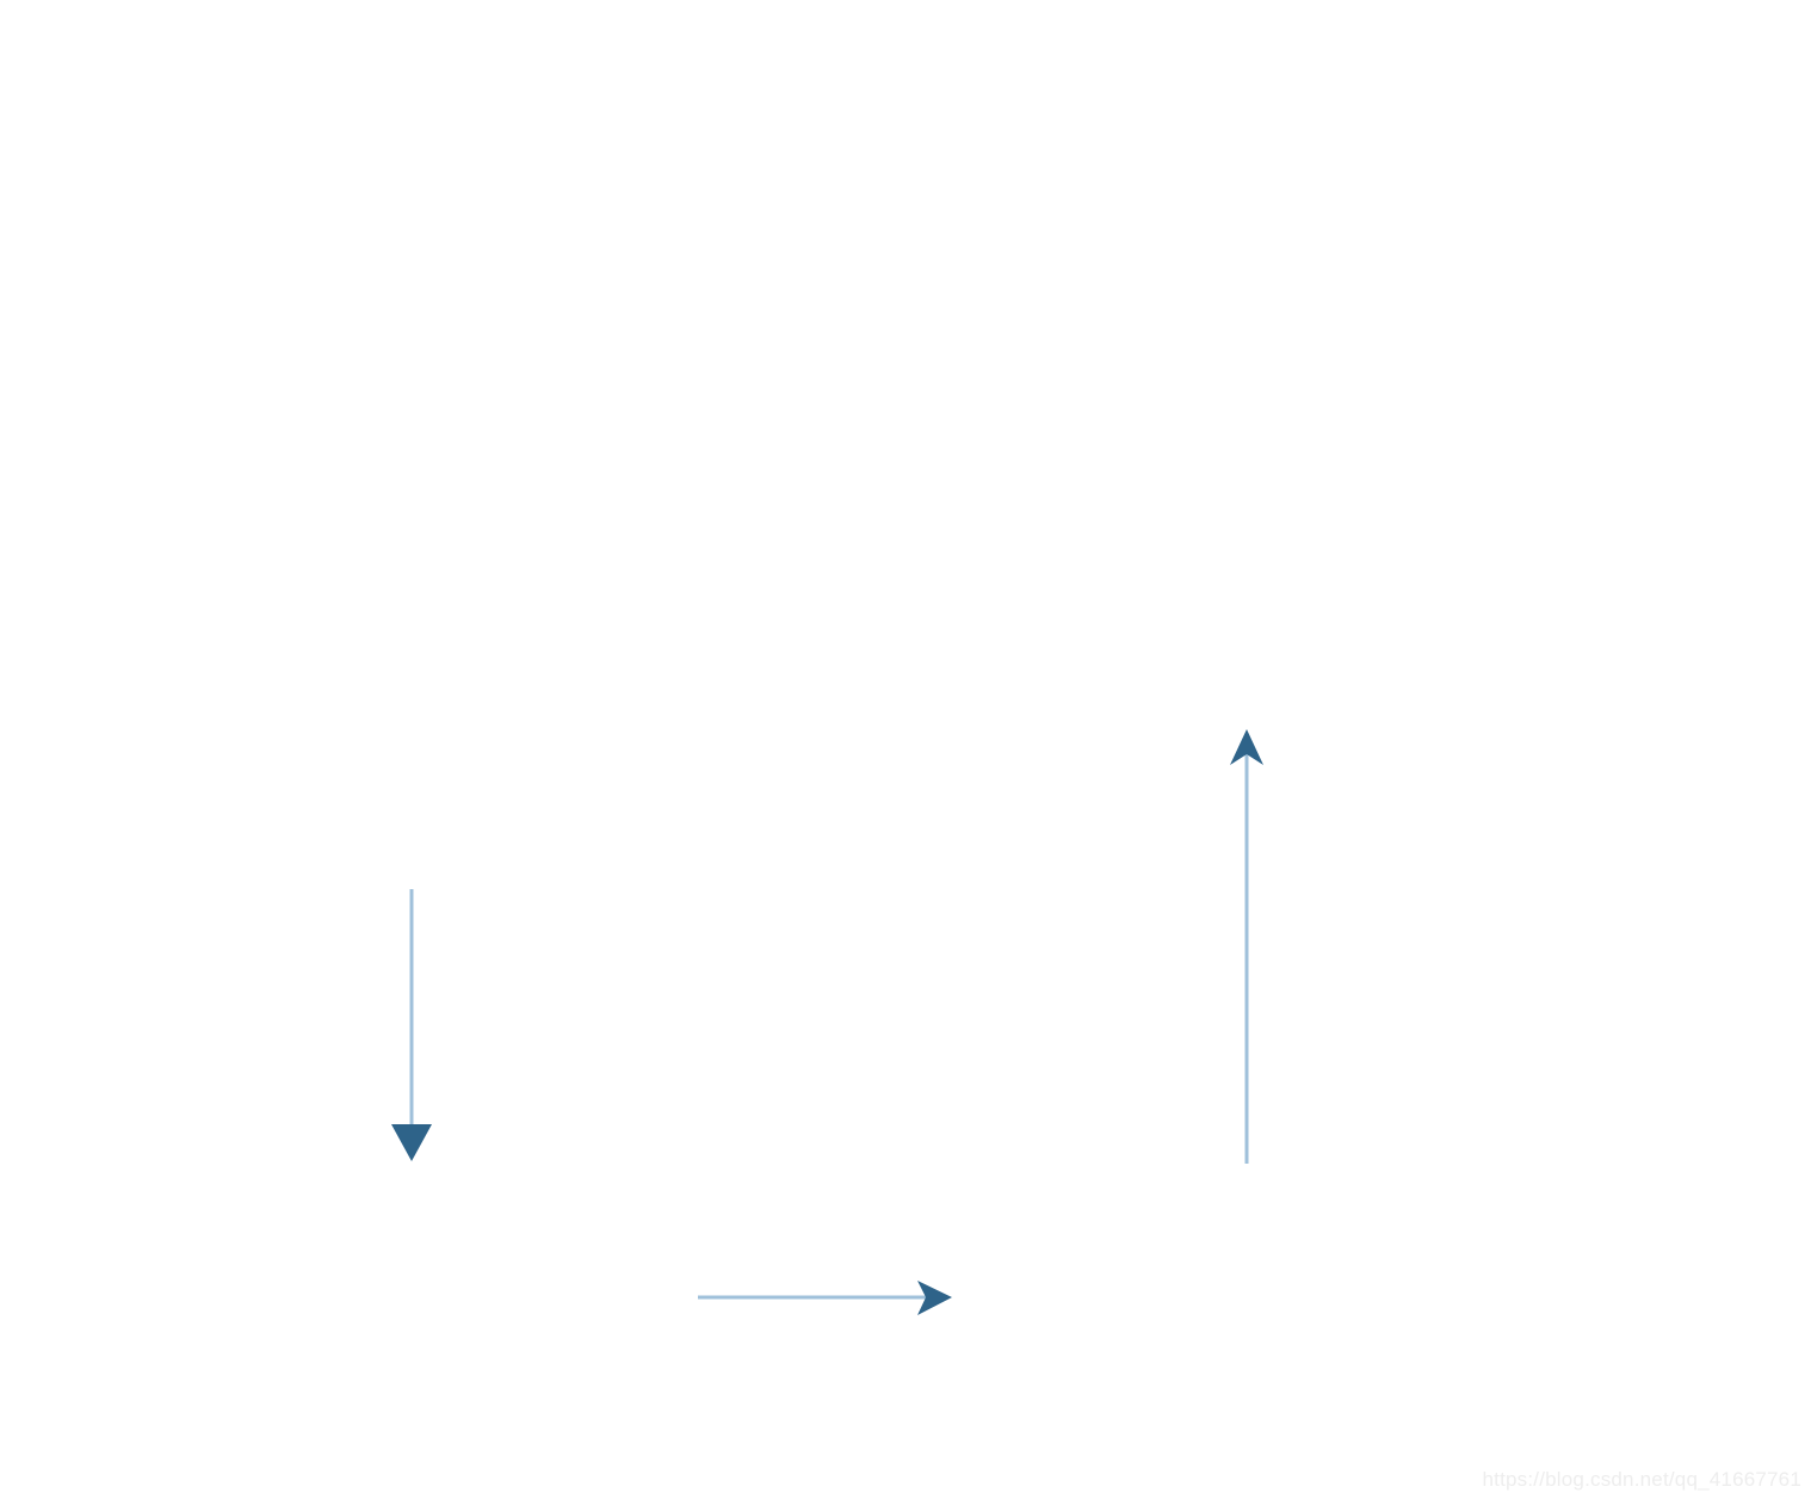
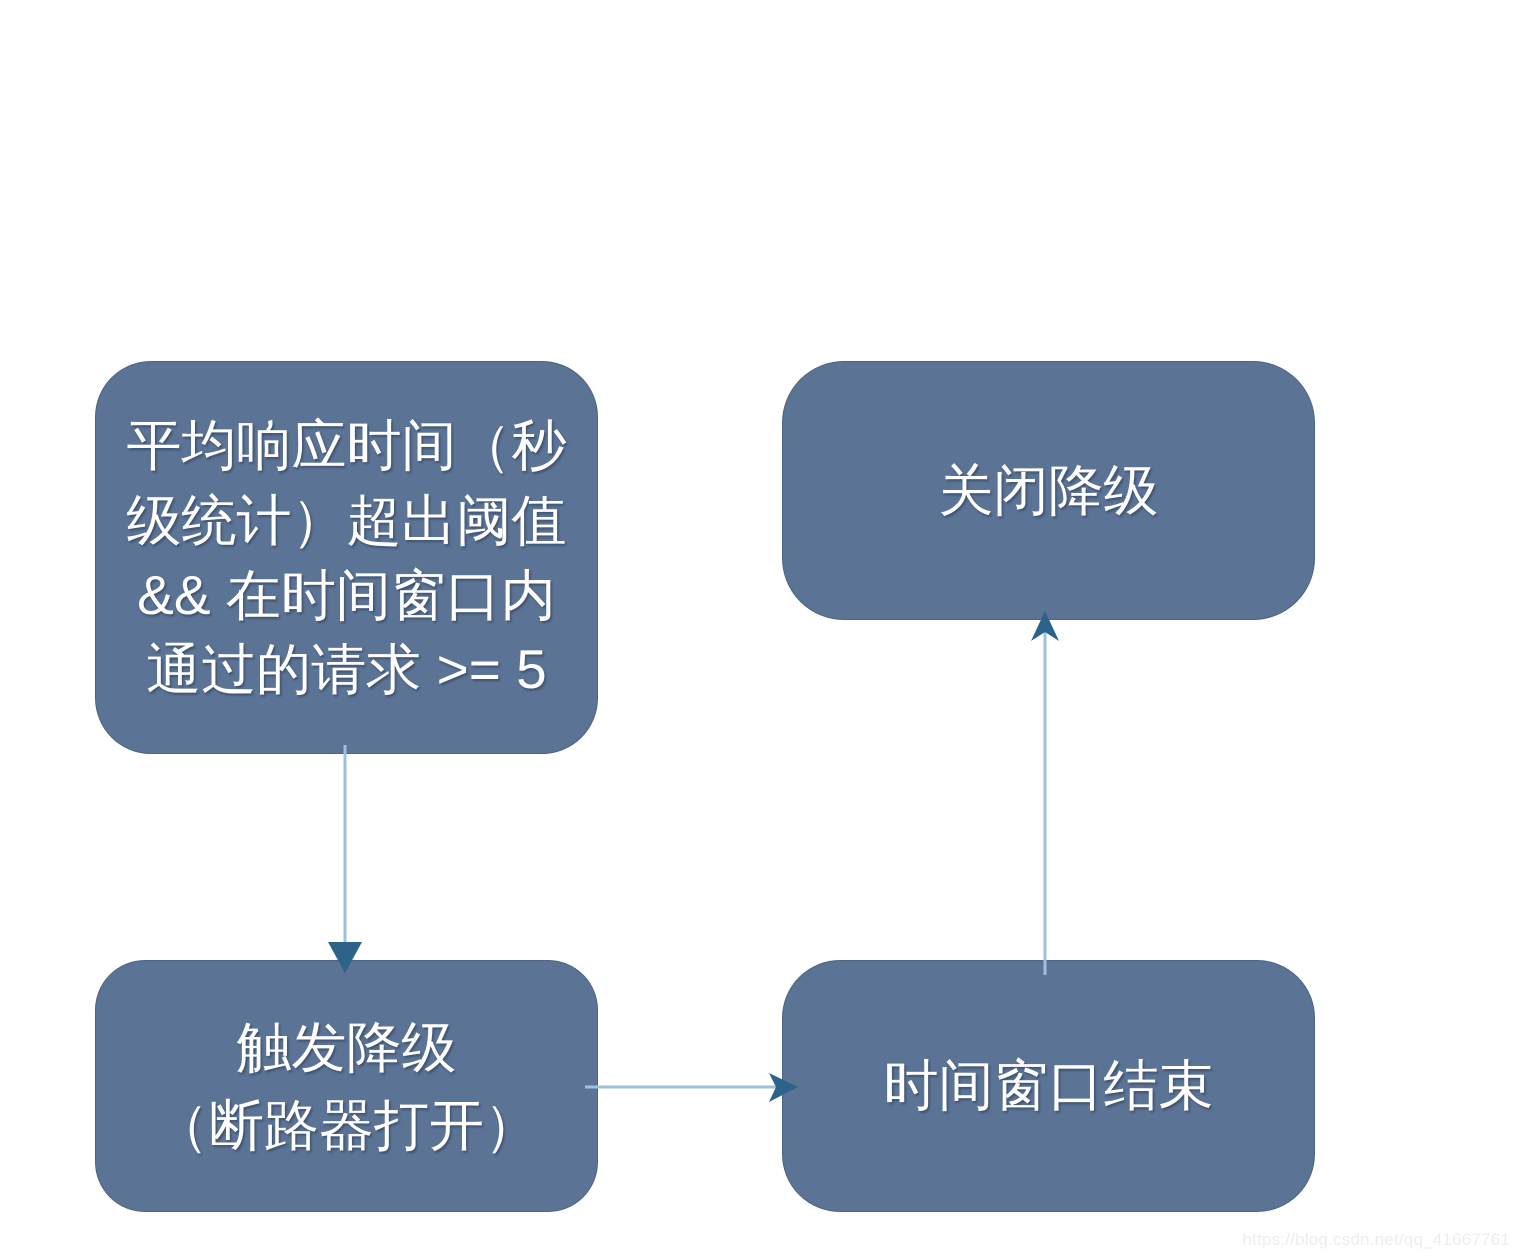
+ 平均响应时间（秒级统计）超出阈值 && 在时间窗口内通过的请求 >= 5
+ 关闭降级
+ 触发降级
+ （断路器打开）
+ 时间窗口结束
